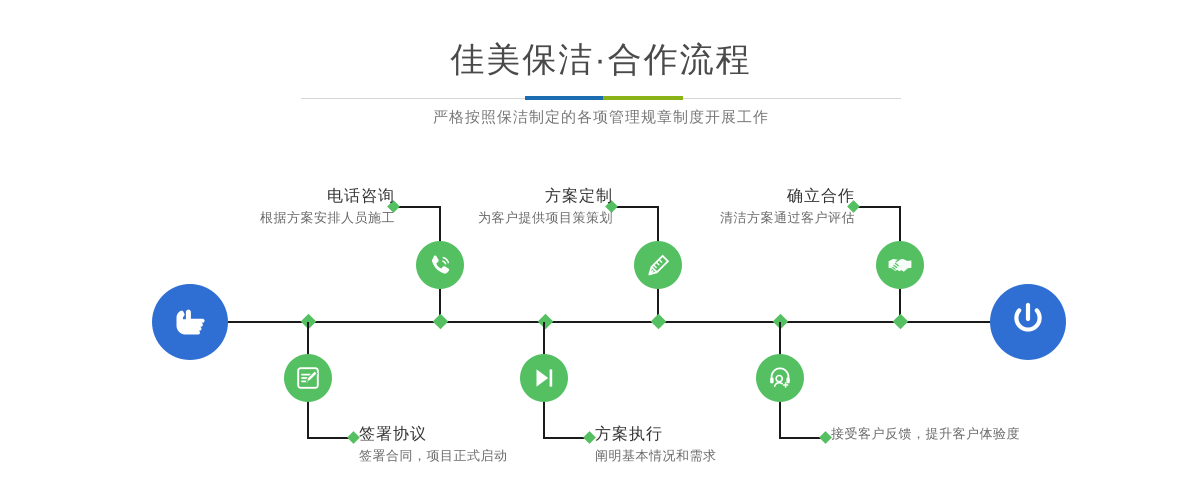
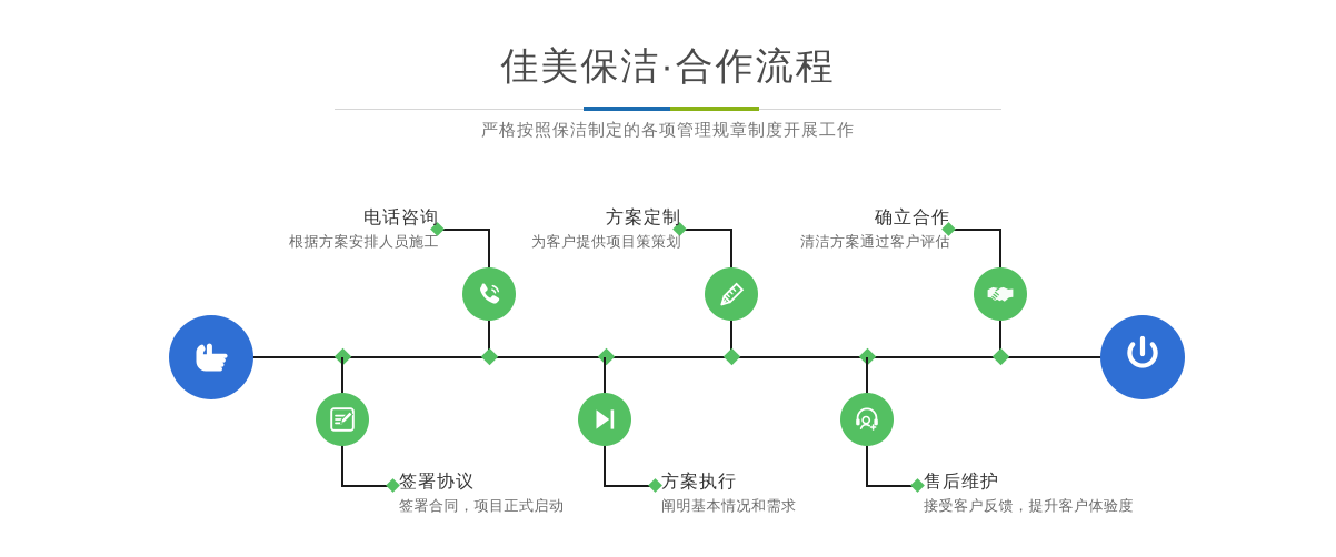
  佳美保洁·合作流程
  严格按照保洁制定的各项管理规章制度开展工作
  电话咨询
  根据方案安排人员施工
  签署协议
  签署合同，项目正式启动
  方案定制
  为客户提供项目策策划
  方案执行
  阐明基本情况和需求
  确立合作
  清洁方案通过客户评估
+ 售后维护
  接受客户反馈，提升客户体验度
